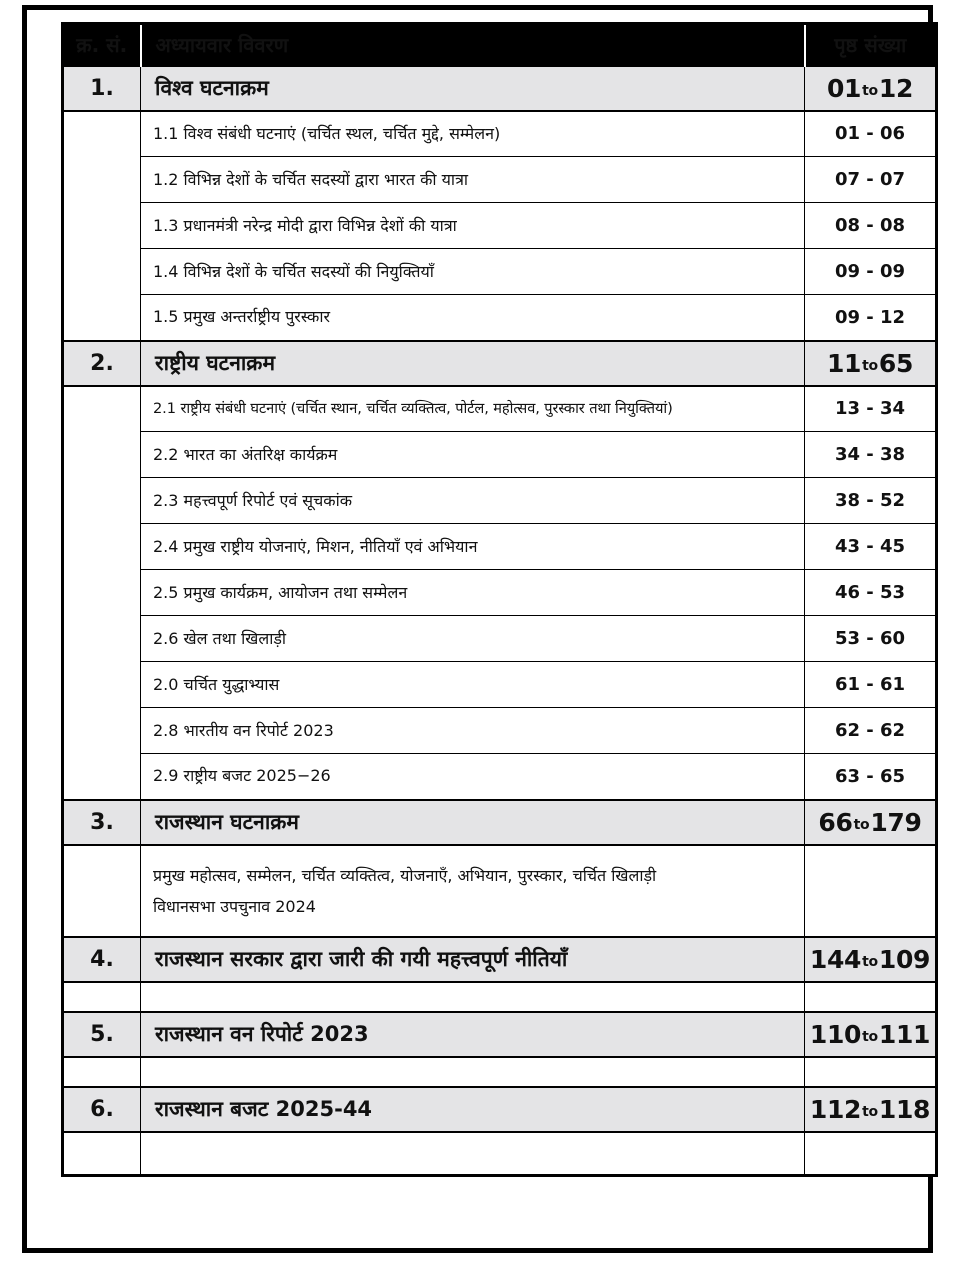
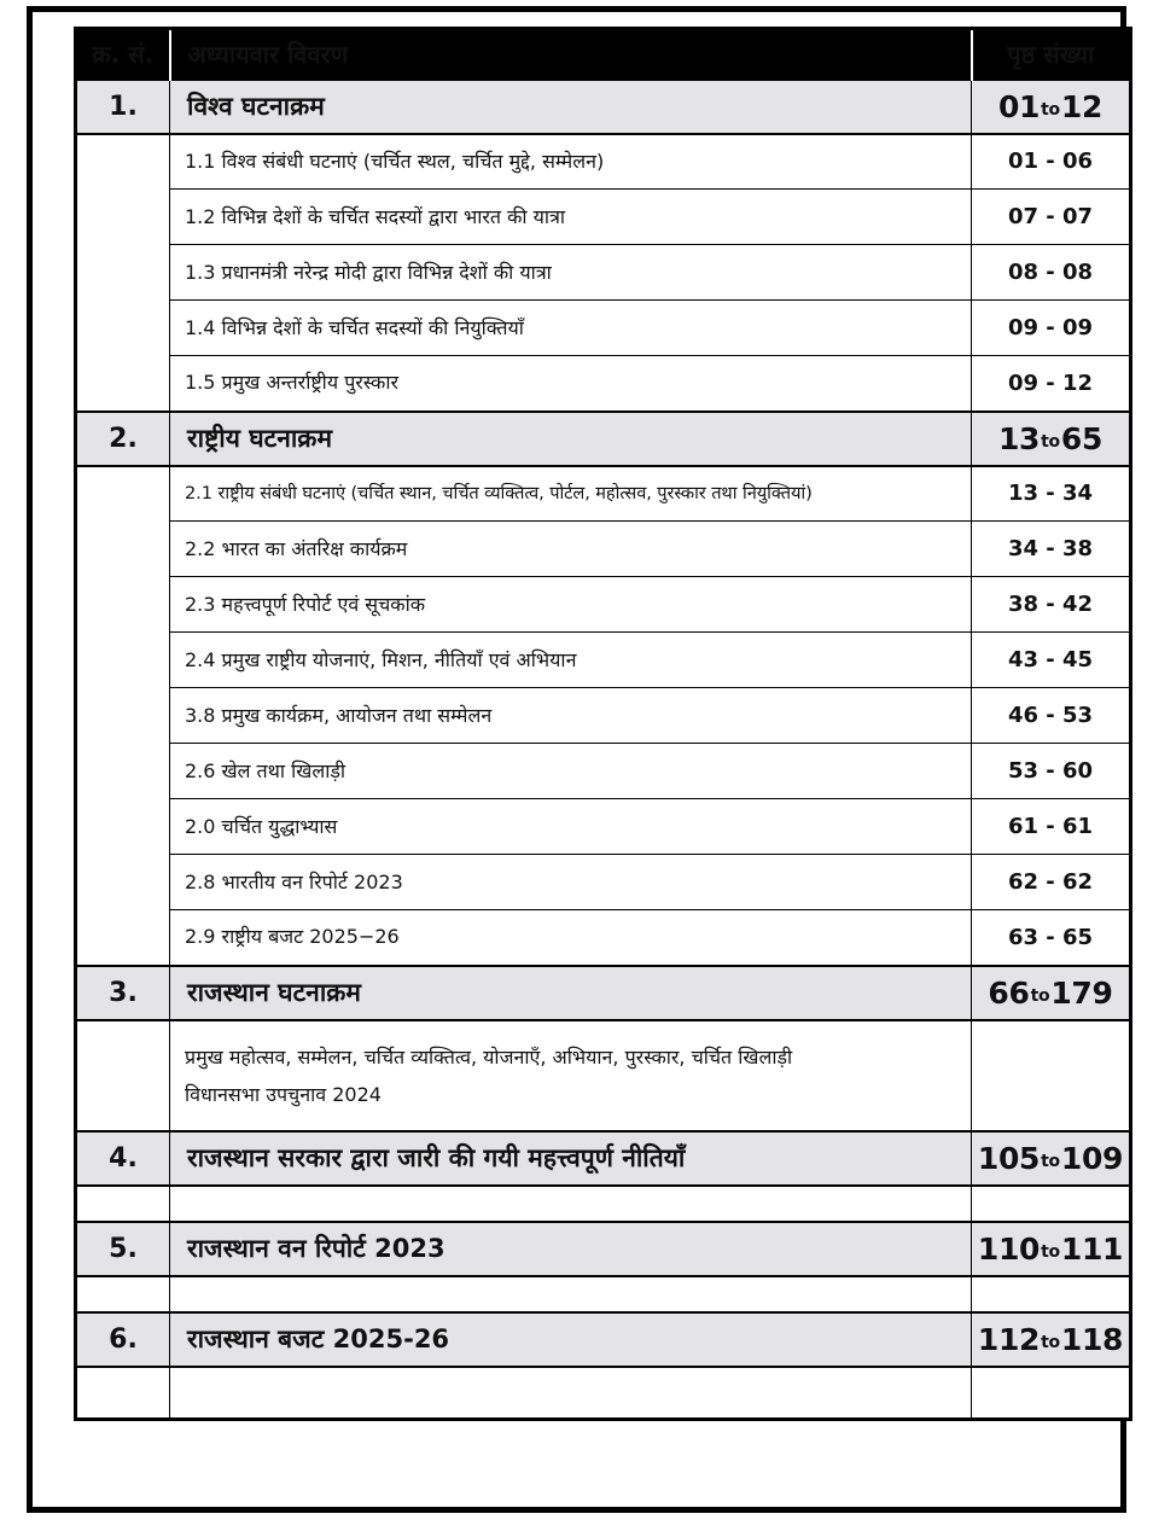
  1.	विश्व घटनाक्रम	01to12
  	1.1 विश्व संबंधी घटनाएं (चर्चित स्थल, चर्चित मुद्दे, सम्मेलन)	01 - 06
  1.2 विभिन्न देशों के चर्चित सदस्यों द्वारा भारत की यात्रा	07 - 07
  1.3 प्रधानमंत्री नरेन्द्र मोदी द्वारा विभिन्न देशों की यात्रा	08 - 08
  1.4 विभिन्न देशों के चर्चित सदस्यों की नियुक्तियाँ	09 - 09
  1.5 प्रमुख अन्तर्राष्ट्रीय पुरस्कार	09 - 12
- 2.	राष्ट्रीय घटनाक्रम	11to65
+ 2.	राष्ट्रीय घटनाक्रम	13to65
  	2.1 राष्ट्रीय संबंधी घटनाएं (चर्चित स्थान, चर्चित व्यक्तित्व, पोर्टल, महोत्सव, पुरस्कार तथा नियुक्तियां)	13 - 34
  2.2 भारत का अंतरिक्ष कार्यक्रम	34 - 38
- 2.3 महत्त्वपूर्ण रिपोर्ट एवं सूचकांक	38 - 52
+ 2.3 महत्त्वपूर्ण रिपोर्ट एवं सूचकांक	38 - 42
  2.4 प्रमुख राष्ट्रीय योजनाएं, मिशन, नीतियाँ एवं अभियान	43 - 45
- 2.5 प्रमुख कार्यक्रम, आयोजन तथा सम्मेलन	46 - 53
+ 3.8 प्रमुख कार्यक्रम, आयोजन तथा सम्मेलन	46 - 53
  2.6 खेल तथा खिलाड़ी	53 - 60
  2.0 चर्चित युद्धाभ्यास	61 - 61
  2.8 भारतीय वन रिपोर्ट 2023	62 - 62
  2.9 राष्ट्रीय बजट 2025−26	63 - 65
  3.	राजस्थान घटनाक्रम	66to179
  	प्रमुख महोत्सव, सम्मेलन, चर्चित व्यक्तित्व, योजनाएँ, अभियान, पुरस्कार, चर्चित खिलाड़ी विधानसभा उपचुनाव 2024
- 4.	राजस्थान सरकार द्वारा जारी की गयी महत्त्वपूर्ण नीतियाँ	144to109
+ 4.	राजस्थान सरकार द्वारा जारी की गयी महत्त्वपूर्ण नीतियाँ	105to109
  5.	राजस्थान वन रिपोर्ट 2023	110to111
- 6.	राजस्थान बजट 2025-44	112to118
+ 6.	राजस्थान बजट 2025-26	112to118
